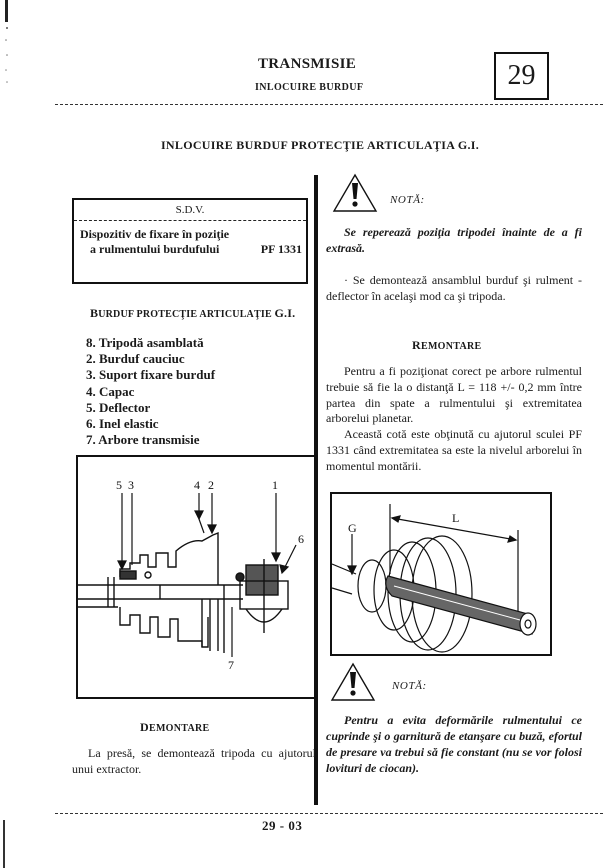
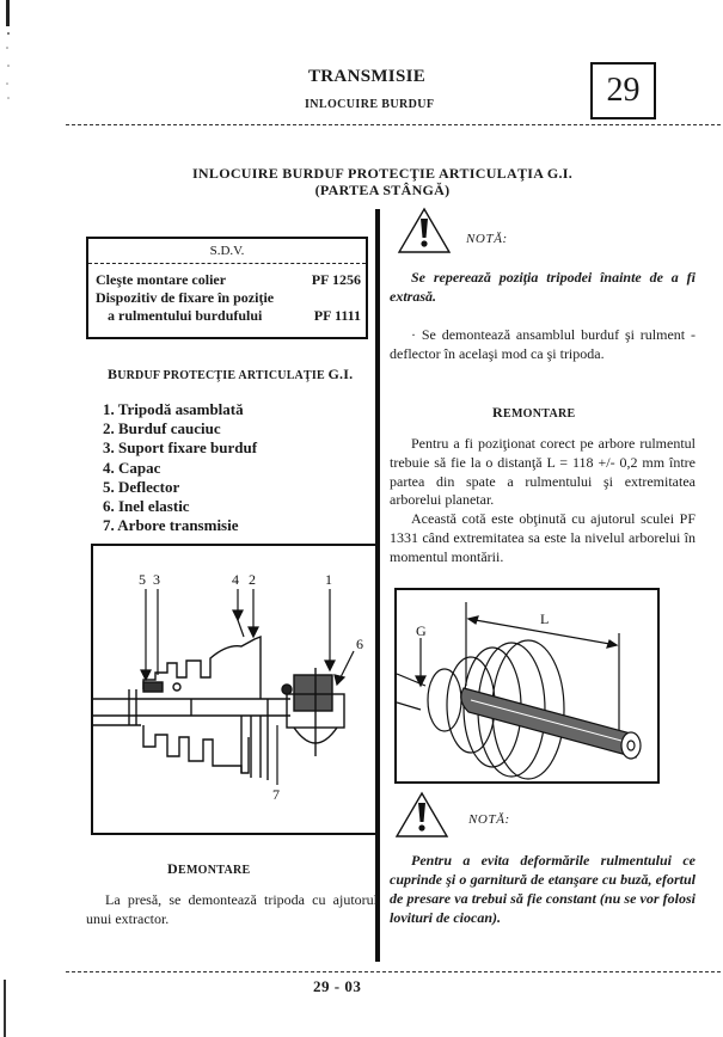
  TRANSMISIE
  INLOCUIRE BURDUF
  29
  INLOCUIRE BURDUF PROTECŢIE ARTICULAŢIA G.I.
+ (PARTEA STÂNGĂ)
  S.D.V.
+ Cleşte montare colier
+ PF 1256
  Dispozitiv de fixare în poziţie
  a rulmentului burdufului
- PF 1331
+ PF 1111
  BURDUF PROTECŢIE ARTICULAŢIE G.I.
- 8. Tripodă asamblată
+ 1. Tripodă asamblată
  2. Burduf cauciuc
  3. Suport fixare burduf
  4. Capac
  5. Deflector
  6. Inel elastic
  7. Arbore transmisie
  5
  3
  4
  2
  1
  6
  7
  DEMONTARE
  La presă, se demontează tripoda cu ajutorul unui extractor.
  NOTĂ:
  Se reperează poziţia tripodei înainte de a fi extrasă.
  · Se demontează ansamblul burduf şi rulment - deflector în acelaşi mod ca şi tripoda.
  REMONTARE
  Pentru a fi poziţionat corect pe arbore rulmentul trebuie să fie la o distanţă L = 118 +/- 0,2 mm între partea din spate a rulmentului şi extremitatea arborelui planetar.
  Această cotă este obţinută cu ajutorul sculei PF 1331 când extremitatea sa este la nivelul arborelui în momentul montării.
  G
  L
  NOTĂ:
  Pentru a evita deformările rulmentului ce cuprinde şi o garnitură de etanşare cu buză, efortul de presare va trebui să fie constant (nu se vor folosi lovituri de ciocan).
  29 - 03
